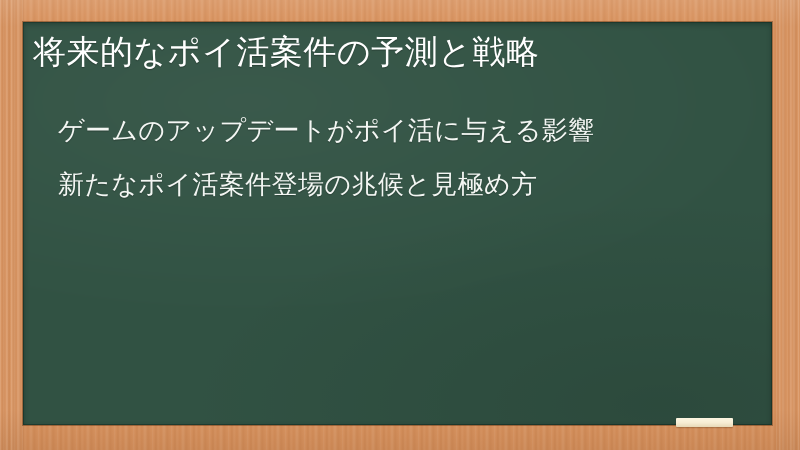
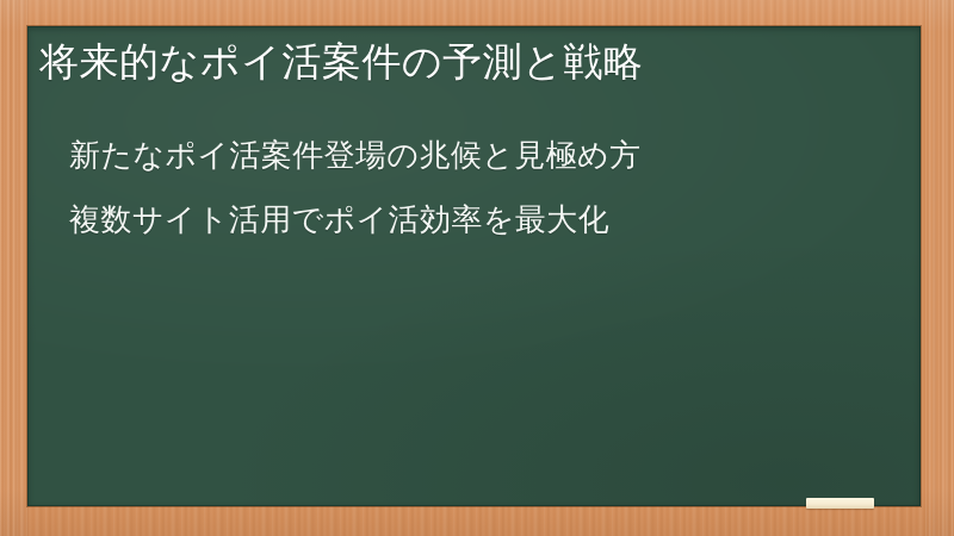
  将来的なポイ活案件の予測と戦略
- ゲームのアップデートがポイ活に与える影響
  新たなポイ活案件登場の兆候と見極め方
+ 複数サイト活用でポイ活効率を最大化
